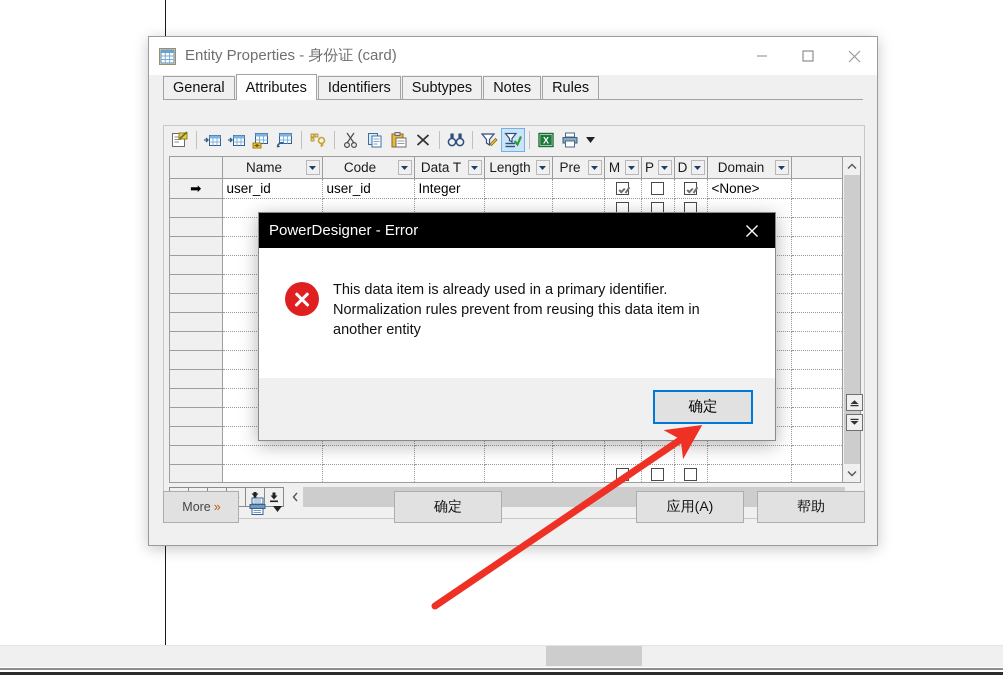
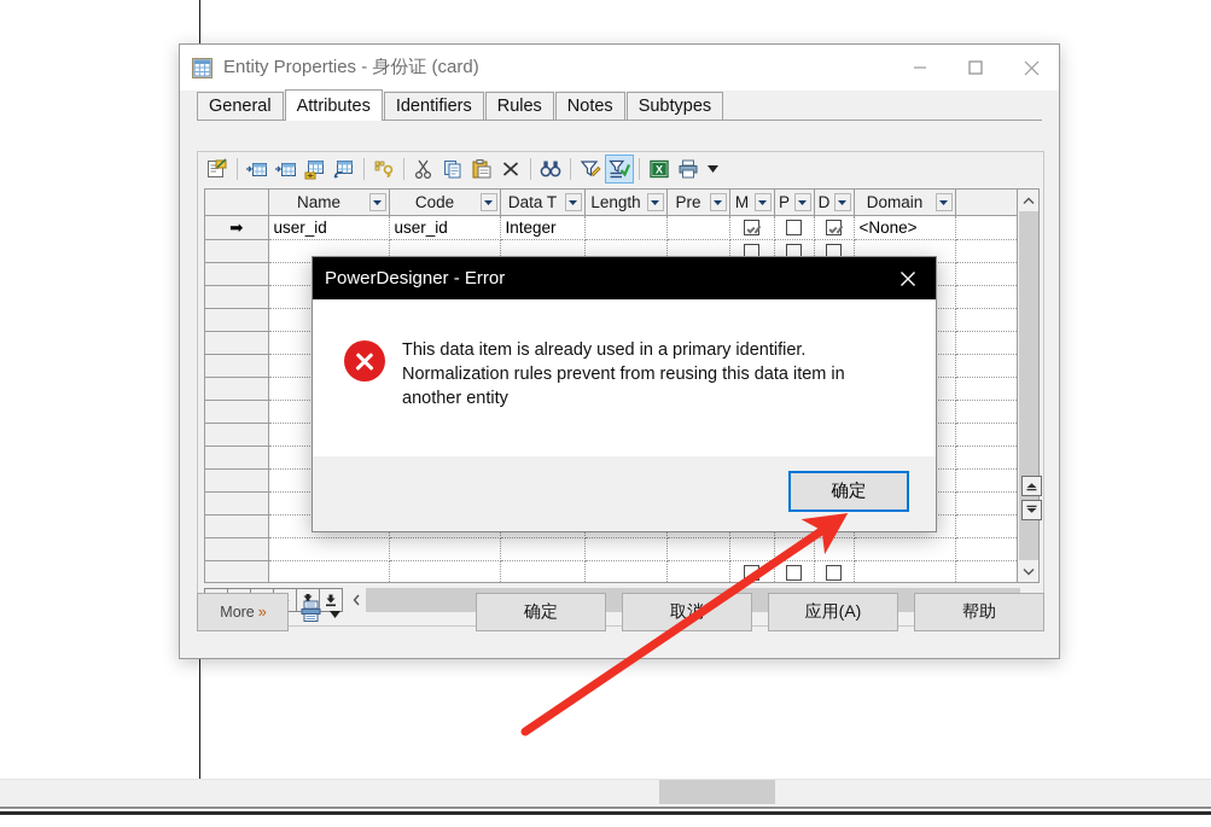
  Entity Properties - 身份证 (card)
  General
  Attributes
  Identifiers
- Subtypes
+ Rules
  Notes
- Rules
+ Subtypes
  X
  	Name	Code	Data T	Length	Pre	M	P	D	Domain
  ➡	user_id	user_id	Integer						<None>
  More
  »
  确定
+ 取消
  应用(A)
  帮助
  PowerDesigner - Error
  This data item is already used in a primary identifier. Normalization rules prevent from reusing this data item in another entity
  确定
